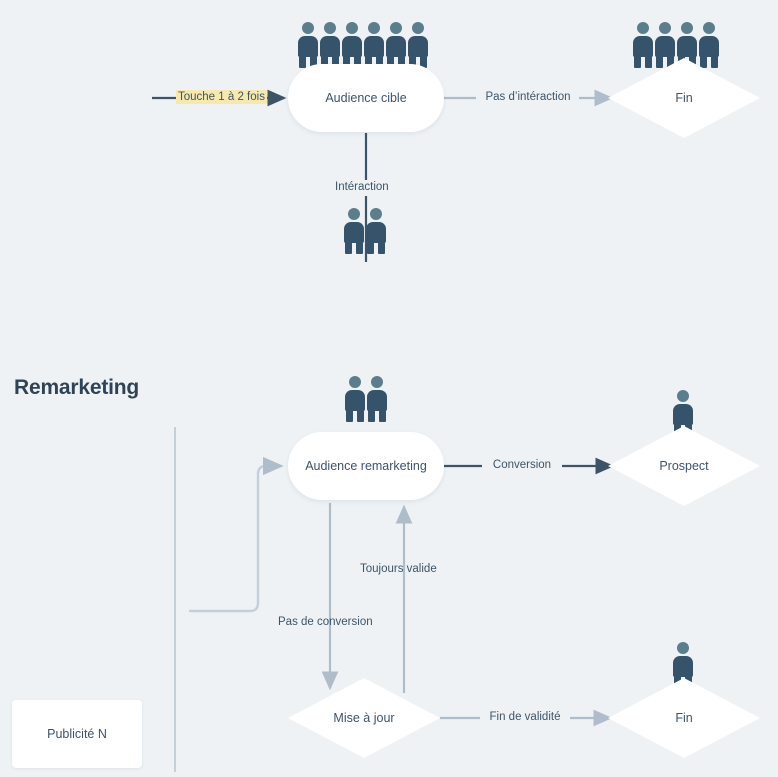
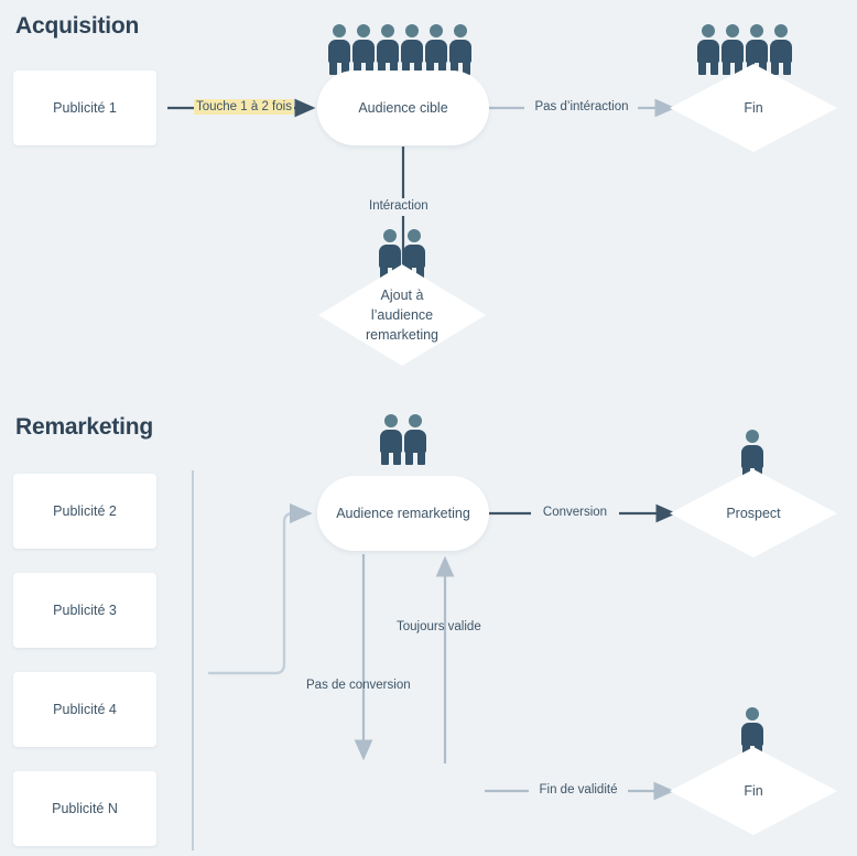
+ Acquisition
  Remarketing
+ Publicité 1
  Touche 1 à 2 fois
  Audience cible
  Pas d’intéraction
  Fin
  Intéraction
+ Ajout à
+ l’audience
+ remarketing
+ Publicité 2
+ Publicité 3
+ Publicité 4
  Publicité N
  Audience remarketing
  Conversion
  Prospect
  Pas de conversion
  Toujours valide
- Mise à jour
  Fin de validité
  Fin
